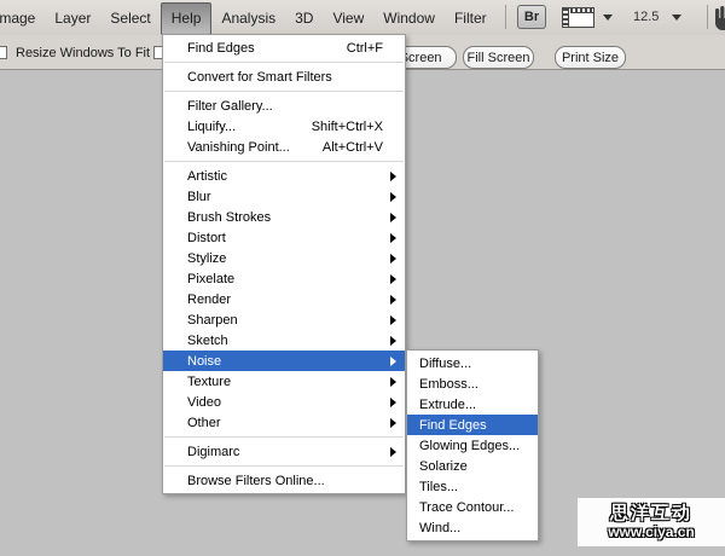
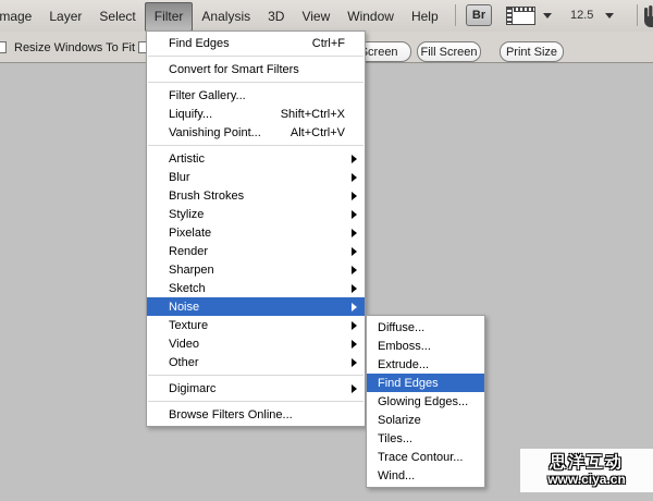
  mage
  Layer
  Select
- Help
+ Filter
  Analysis
  3D
  View
  Window
- Filter
+ Help
  Br
  12.5
  Resize Windows To Fit
  Fill Screen
  Print Size
  Find Edges
  Ctrl+F
  Convert for Smart Filters
  Filter Gallery...
  Liquify...
  Shift+Ctrl+X
  Vanishing Point...
  Alt+Ctrl+V
  Artistic
  Blur
  Brush Strokes
- Distort
  Stylize
  Pixelate
  Render
  Sharpen
  Sketch
  Noise
  Texture
  Video
  Other
  Digimarc
  Browse Filters Online...
  Diffuse...
  Emboss...
  Extrude...
  Find Edges
  Glowing Edges...
  Solarize
  Tiles...
  Trace Contour...
  Wind...
  思洋互动
  www.ciya.cn
